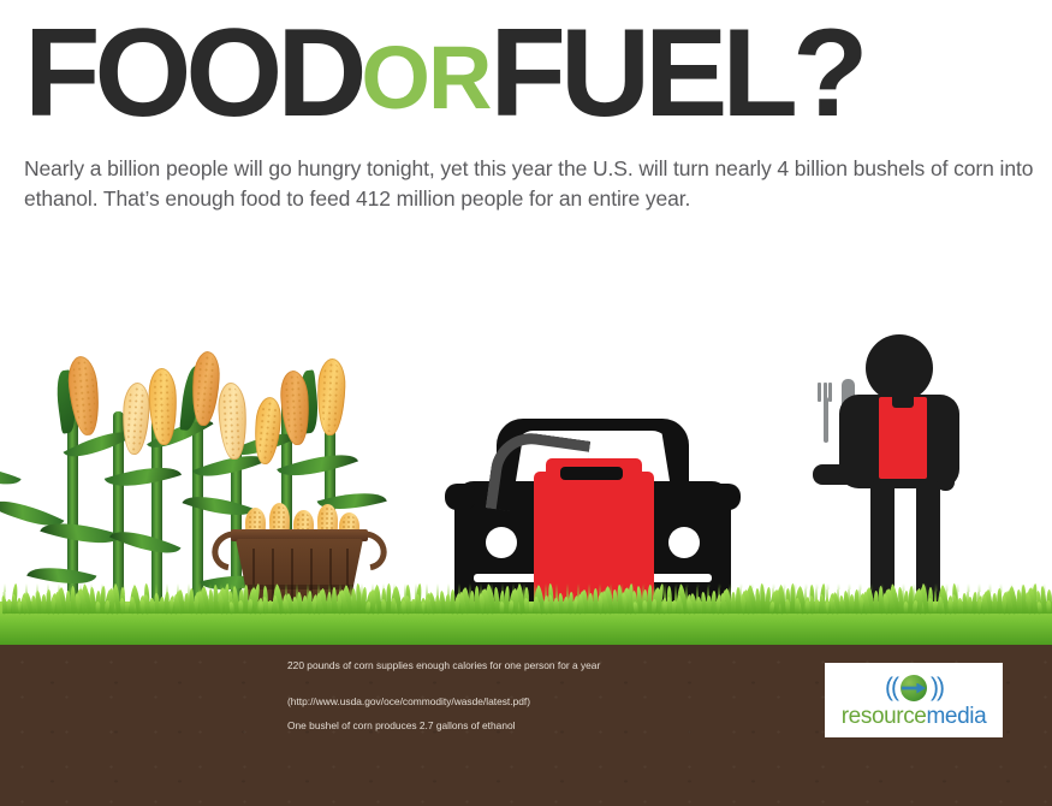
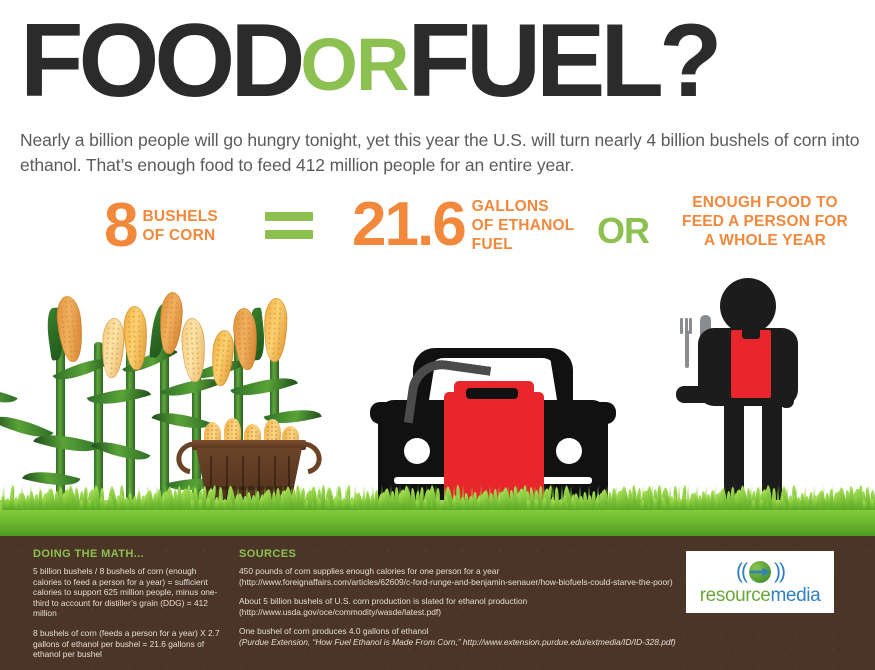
  FOODORFUEL?
  Nearly a billion people will go hungry tonight, yet this year the U.S. will turn nearly 4 billion bushels of corn into ethanol. That’s enough food to feed 412 million people for an entire year.
+ 8
+ BUSHELS
+ OF CORN
+ 21.6
+ GALLONS
+ OF ETHANOL
+ FUEL
+ OR
+ ENOUGH FOOD TO
+ FEED A PERSON FOR
+ A WHOLE YEAR
+ DOING THE MATH...
+ 5 billion bushels / 8 bushels of corn (enough calories to feed a person for a year) = sufficient calories to support 625 million people, minus one-third to account for distiller’s grain (DDG) = 412 million
+ 8 bushels of corn (feeds a person for a year) X 2.7 gallons of ethanol per bushel = 21.6 gallons of ethanol per bushel
+ SOURCES
- 220 pounds of corn supplies enough calories for one person for a year
+ 450 pounds of corn supplies enough calories for one person for a year
+ (http://www.foreignaffairs.com/articles/62609/c-ford-runge-and-benjamin-senauer/how-biofuels-could-starve-the-poor)
+ About 5 billion bushels of U.S. corn production is slated for ethanol production
  (http://www.usda.gov/oce/commodity/wasde/latest.pdf)
- One bushel of corn produces 2.7 gallons of ethanol
+ One bushel of corn produces 4.0 gallons of ethanol
+ (Purdue Extension, “How Fuel Ethanol is Made From Corn,” http://www.extension.purdue.edu/extmedia/ID/ID-328.pdf)
  ((
  ))
  resourcemedia
